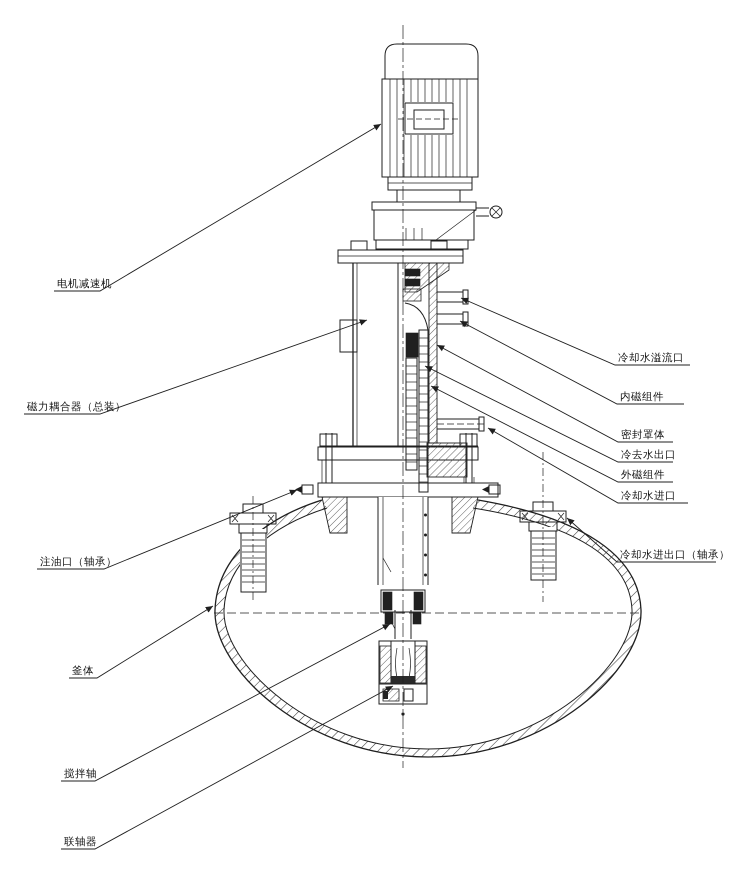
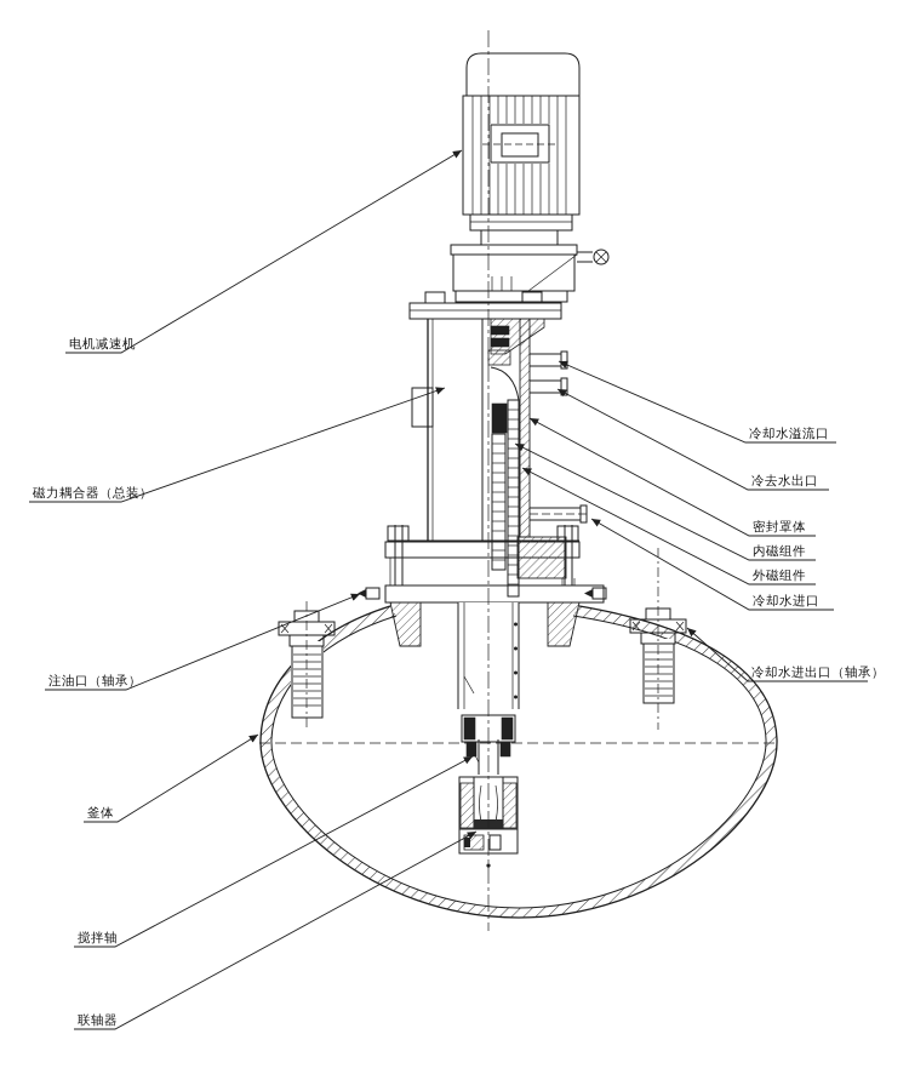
  电机减速机
  磁力耦合器（总装）
  注油口（轴承）
  釜体
  搅拌轴
  联轴器
  冷却水溢流口
- 内磁组件
+ 冷去水出口
  密封罩体
- 冷去水出口
+ 内磁组件
  外磁组件
  冷却水进口
  冷却水进出口（轴承）
